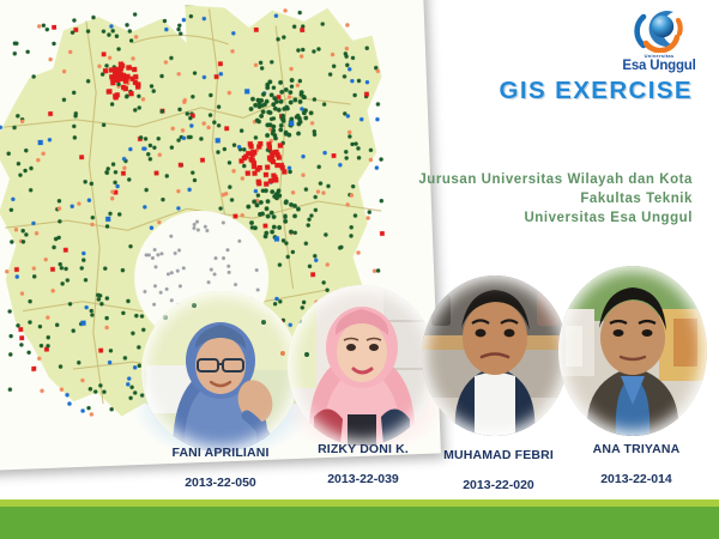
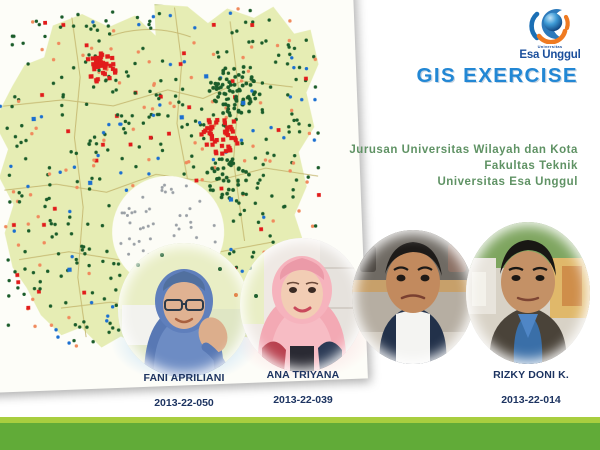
  Esa Unggul
  GIS EXERCISE
  Jurusan Universitas Wilayah dan Kota
  Fakultas Teknik
  Universitas Esa Unggul
  FANI APRILIANI
  2013-22-050
- RIZKY DONI K.
+ ANA TRIYANA
  2013-22-039
- MUHAMAD FEBRI
- 2013-22-020
- ANA TRIYANA
+ RIZKY DONI K.
  2013-22-014
